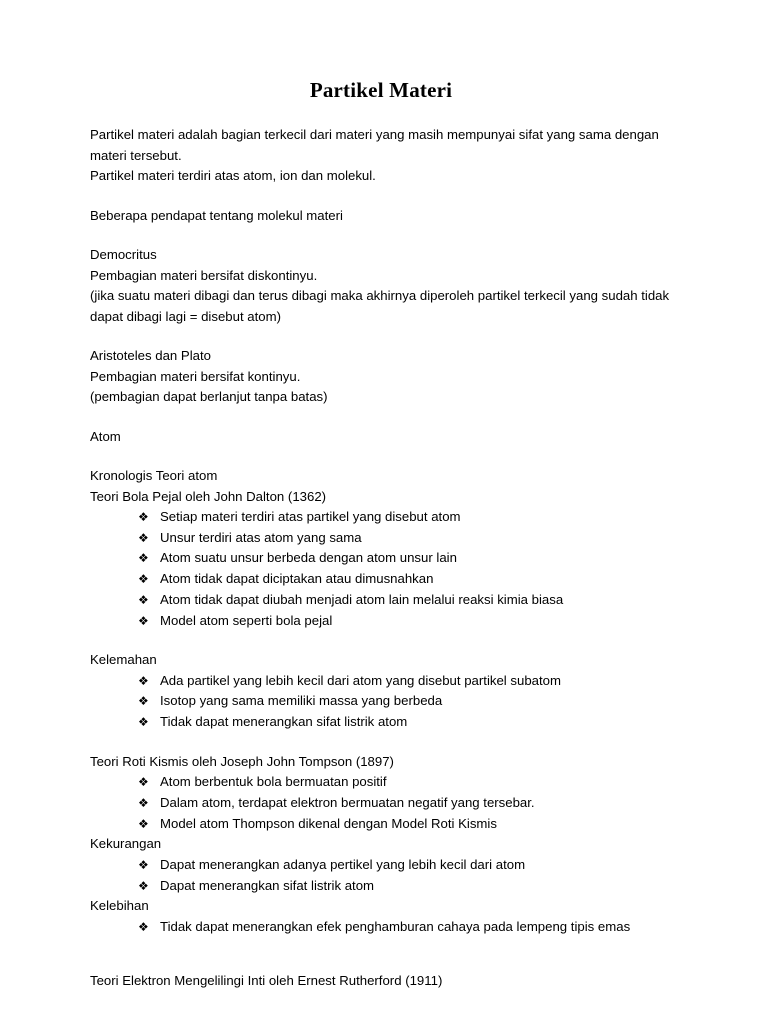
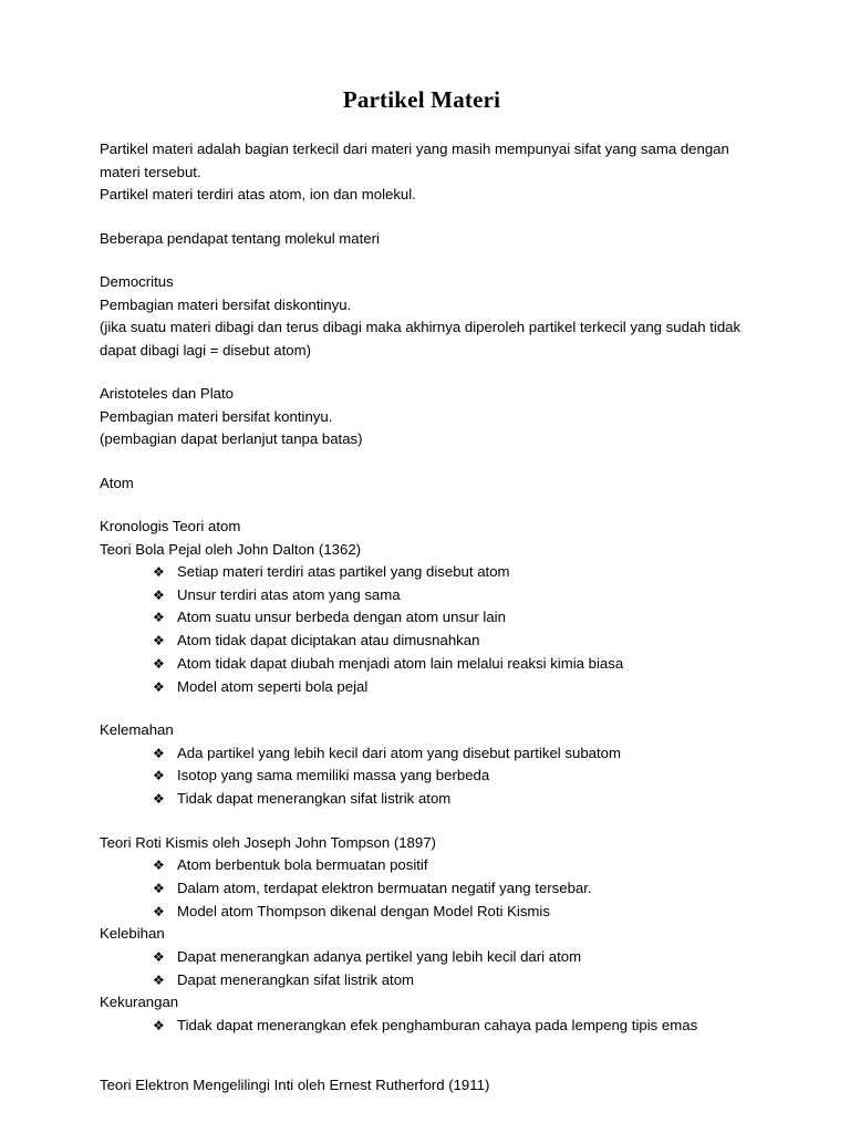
  Partikel Materi
  Partikel materi adalah bagian terkecil dari materi yang masih mempunyai sifat yang sama dengan materi tersebut.
  Partikel materi terdiri atas atom, ion dan molekul.
  Beberapa pendapat tentang molekul materi
  Democritus
  Pembagian materi bersifat diskontinyu.
  (jika suatu materi dibagi dan terus dibagi maka akhirnya diperoleh partikel terkecil yang sudah tidak dapat dibagi lagi = disebut atom)
  Aristoteles dan Plato
  Pembagian materi bersifat kontinyu.
  (pembagian dapat berlanjut tanpa batas)
  Atom
  Kronologis Teori atom
  Teori Bola Pejal oleh John Dalton (1362)
  ❖
  Setiap materi terdiri atas partikel yang disebut atom
  ❖
  Unsur terdiri atas atom yang sama
  ❖
  Atom suatu unsur berbeda dengan atom unsur lain
  ❖
  Atom tidak dapat diciptakan atau dimusnahkan
  ❖
  Atom tidak dapat diubah menjadi atom lain melalui reaksi kimia biasa
  ❖
  Model atom seperti bola pejal
  Kelemahan
  ❖
  Ada partikel yang lebih kecil dari atom yang disebut partikel subatom
  ❖
  Isotop yang sama memiliki massa yang berbeda
  ❖
  Tidak dapat menerangkan sifat listrik atom
  Teori Roti Kismis oleh Joseph John Tompson (1897)
  ❖
  Atom berbentuk bola bermuatan positif
  ❖
  Dalam atom, terdapat elektron bermuatan negatif yang tersebar.
  ❖
  Model atom Thompson dikenal dengan Model Roti Kismis
- Kekurangan
+ Kelebihan
  ❖
  Dapat menerangkan adanya pertikel yang lebih kecil dari atom
  ❖
  Dapat menerangkan sifat listrik atom
- Kelebihan
+ Kekurangan
  ❖
  Tidak dapat menerangkan efek penghamburan cahaya pada lempeng tipis emas
  Teori Elektron Mengelilingi Inti oleh Ernest Rutherford (1911)
